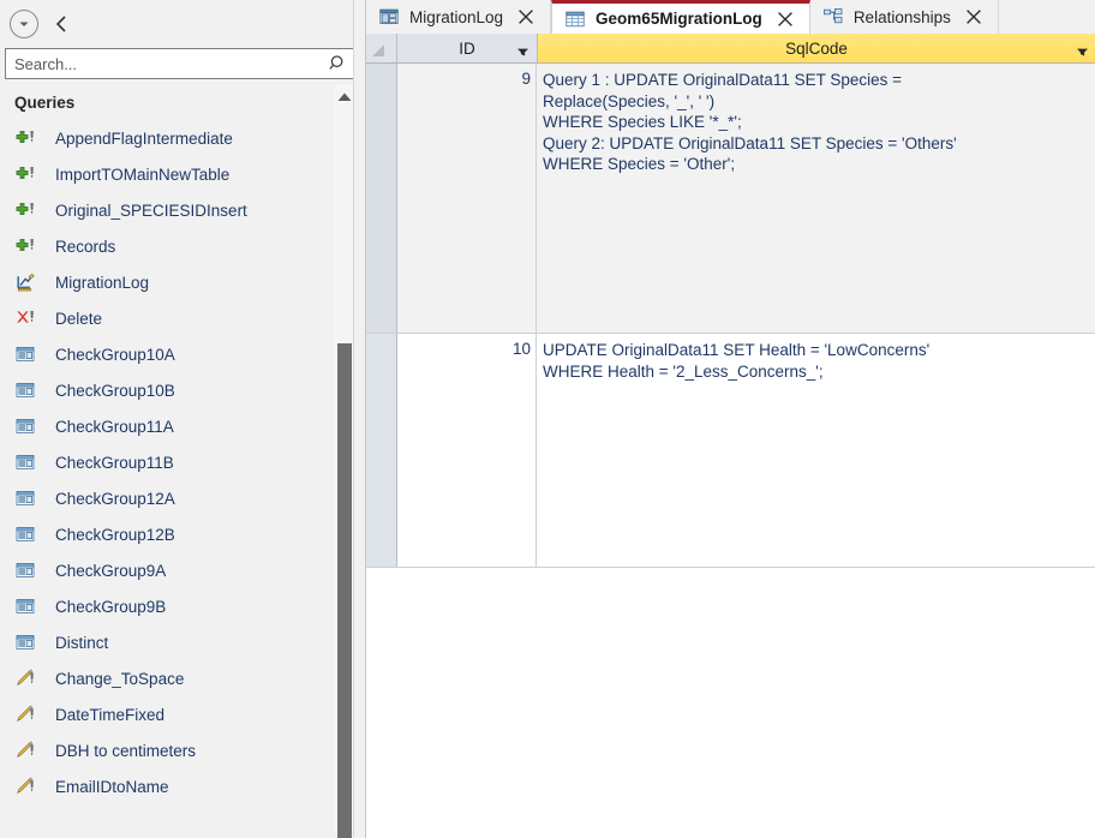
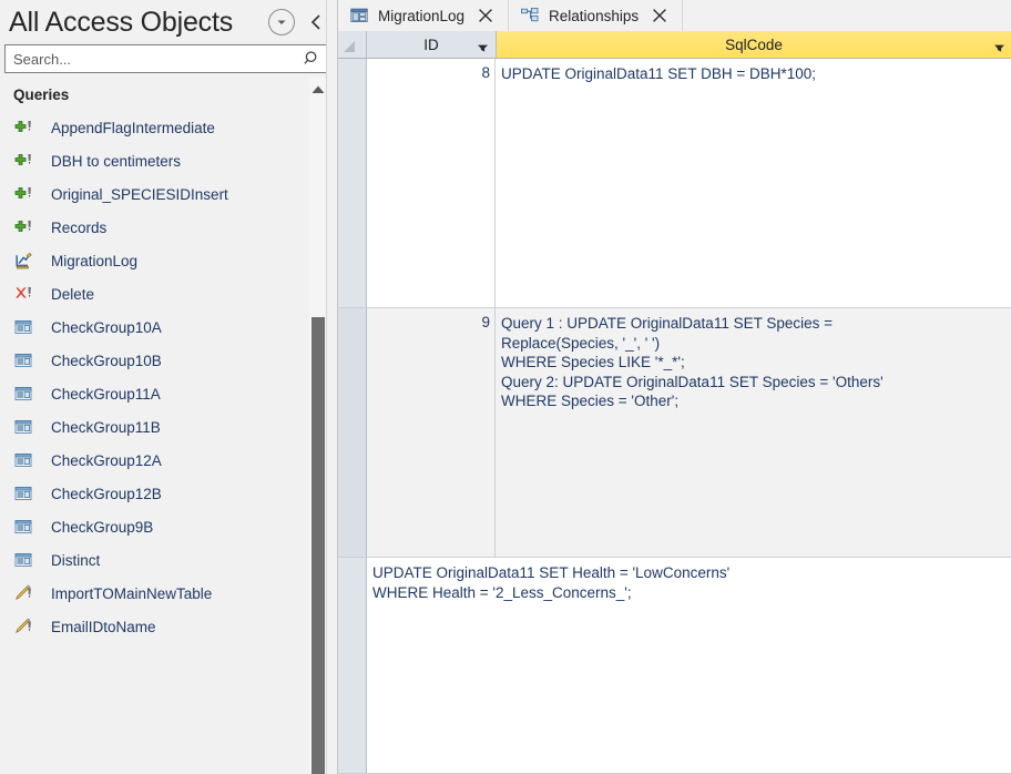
+ All Access Objects
  Search...
  Queries
  AppendFlagIntermediate
- ImportTOMainNewTable
+ DBH to centimeters
  Original_SPECIESIDInsert
  Records
  MigrationLog
  Delete
  CheckGroup10A
  CheckGroup10B
  CheckGroup11A
  CheckGroup11B
  CheckGroup12A
  CheckGroup12B
- CheckGroup9A
  CheckGroup9B
  Distinct
- Change_ToSpace
- DateTimeFixed
- DBH to centimeters
+ ImportTOMainNewTable
  EmailIDtoName
  MigrationLog
- Geom65MigrationLog
  Relationships
  ID
  SqlCode
+ 8
+ UPDATE OriginalData11 SET DBH = DBH*100;
  9
  Query 1 : UPDATE OriginalData11 SET Species =
  Replace(Species, '_', ' ')
  WHERE Species LIKE '*_*';
  Query 2: UPDATE OriginalData11 SET Species = 'Others'
  WHERE Species = 'Other';
- 10
  UPDATE OriginalData11 SET Health = 'LowConcerns'
  WHERE Health = '2_Less_Concerns_';
